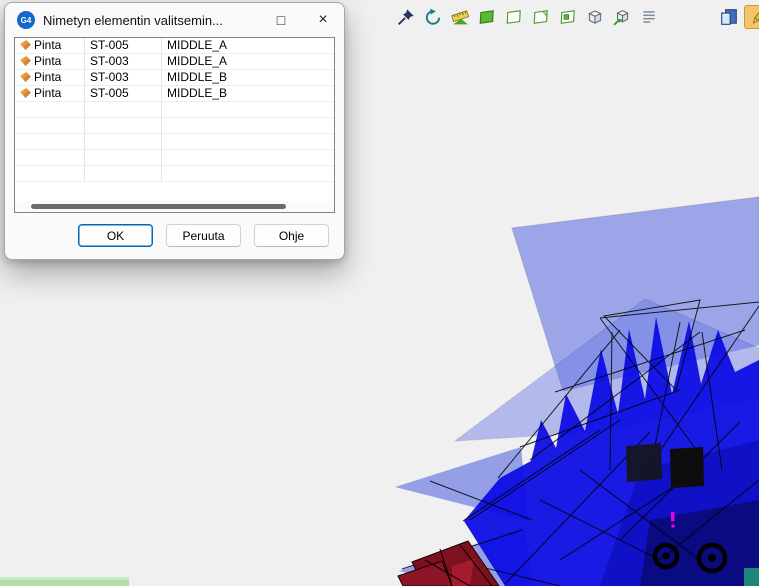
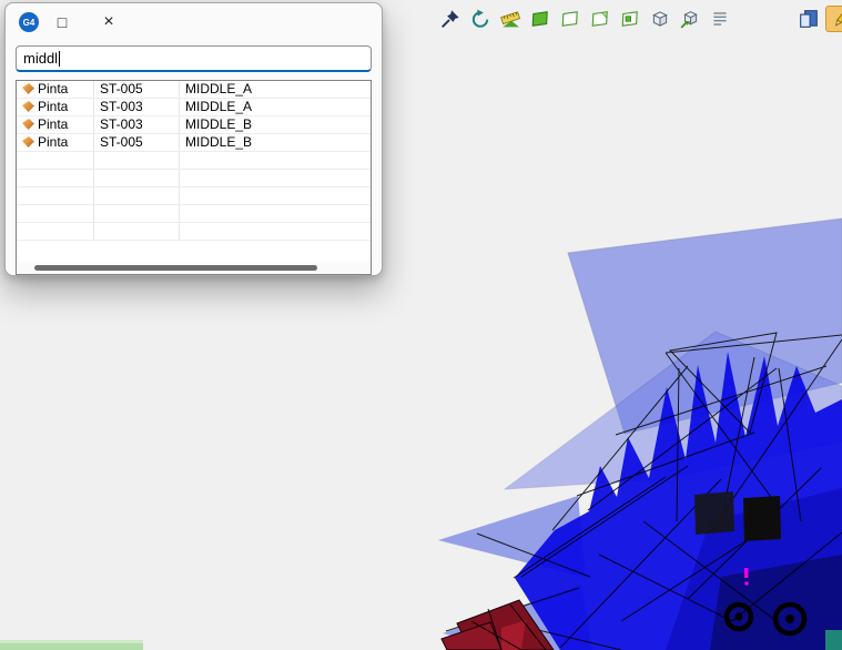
  G4
- Nimetyn elementin valitsemin...
  □
  ×
+ middl
  Pinta
  ST-005
  MIDDLE_A
  Pinta
  ST-003
  MIDDLE_A
  Pinta
  ST-003
  MIDDLE_B
  Pinta
  ST-005
  MIDDLE_B
- OK
- Peruuta
- Ohje
